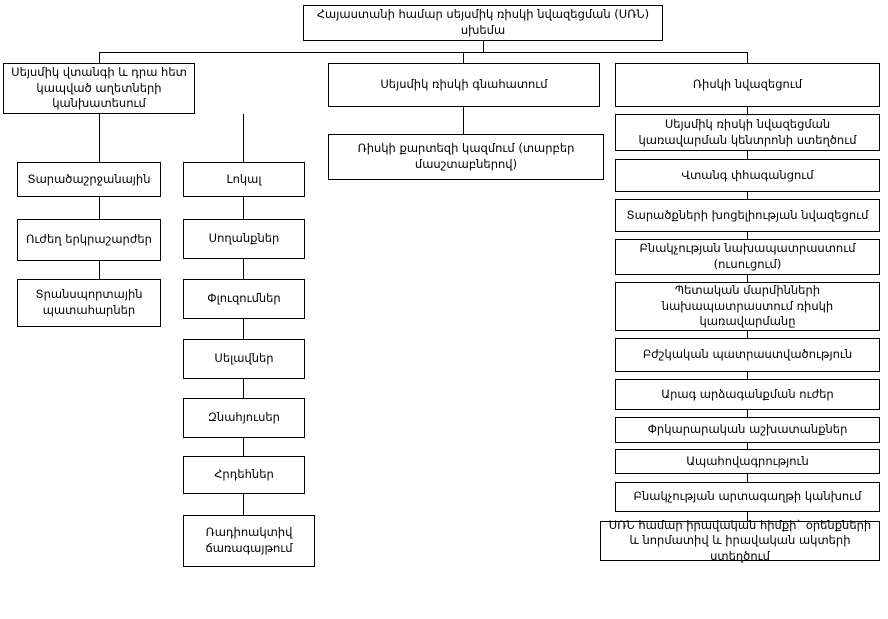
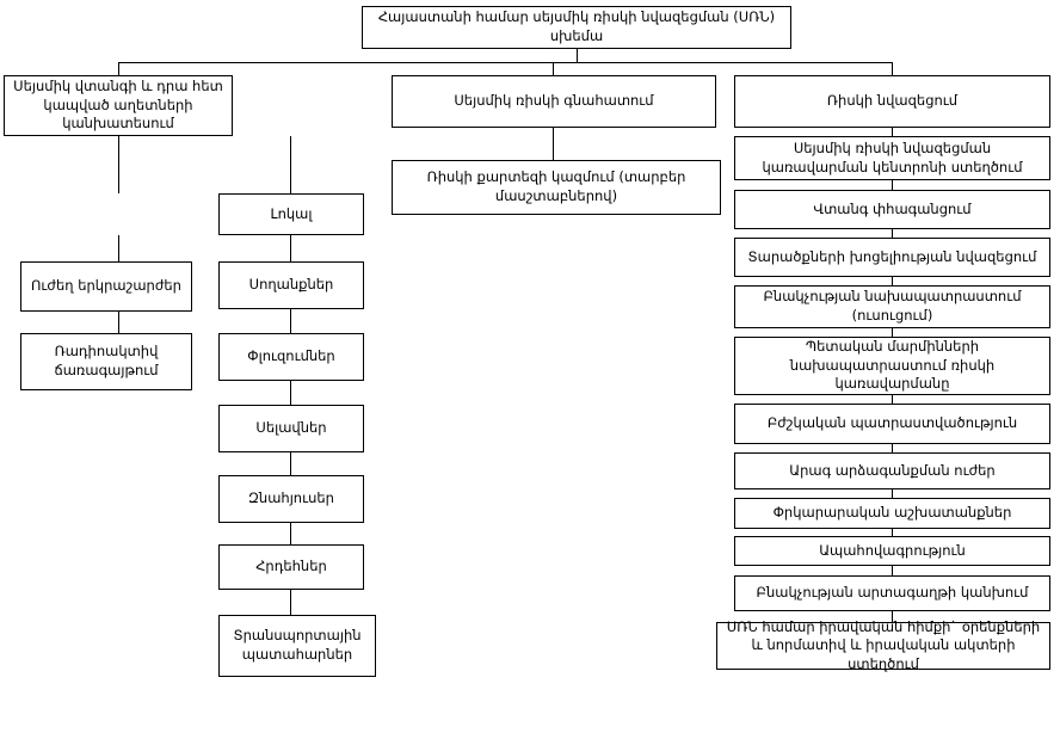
  Հայաստանի համար սեյսմիկ ռիսկի նվազեցման (ՍՌՆ) սխեմա
  Սեյսմիկ վտանգի և դրա հետ կապված աղետների կանխատեսում
- Տարածաշրջանային
  Ուժեղ երկրաշարժեր
- Տրանսպորտային պատահարներ
+ Ռադիոակտիվ ճառագայթում
  Լոկալ
  Սողանքներ
  Փլուզումներ
  Սելավներ
  Զնահյուսեր
  Հրդեհներ
- Ռադիոակտիվ ճառագայթում
+ Տրանսպորտային պատահարներ
  Սեյսմիկ ռիսկի գնահատում
  Ռիսկի քարտեզի կազմում (տարբեր մասշտաբներով)
  Ռիսկի նվազեցում
  Սեյսմիկ ռիսկի նվազեցման կառավարման կենտրոնի ստեղծում
  Վտանգ փհագանցում
  Տարածքների խոցելիության նվազեցում
  Բնակչության նախապատրաստում (ուսուցում)
  Պետական մարմինների նախապատրաստում ռիսկի կառավարմանը
  Բժշկական պատրաստվածություն
  Արագ արձագանքման ուժեր
  Փրկարարական աշխատանքներ
  Ապահովագրություն
  Բնակչության արտագաղթի կանխում
  ՍՌՆ համար իրավական հիմքի` օրենքների և նորմատիվ և իրավական ակտերի ստեղծում
